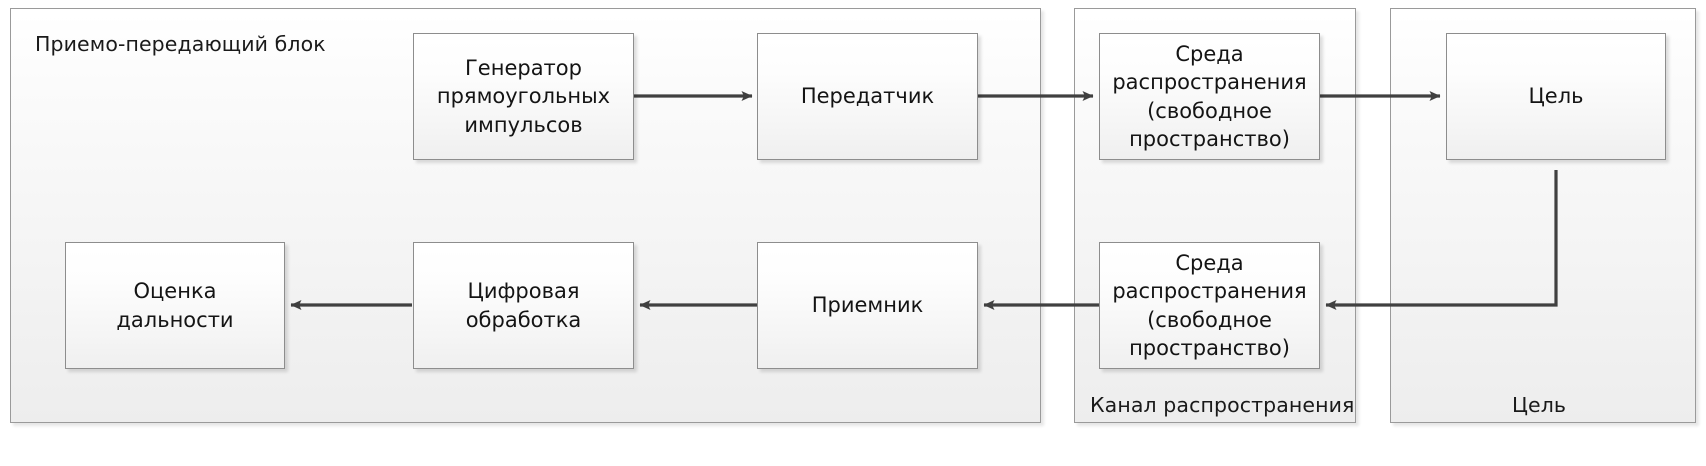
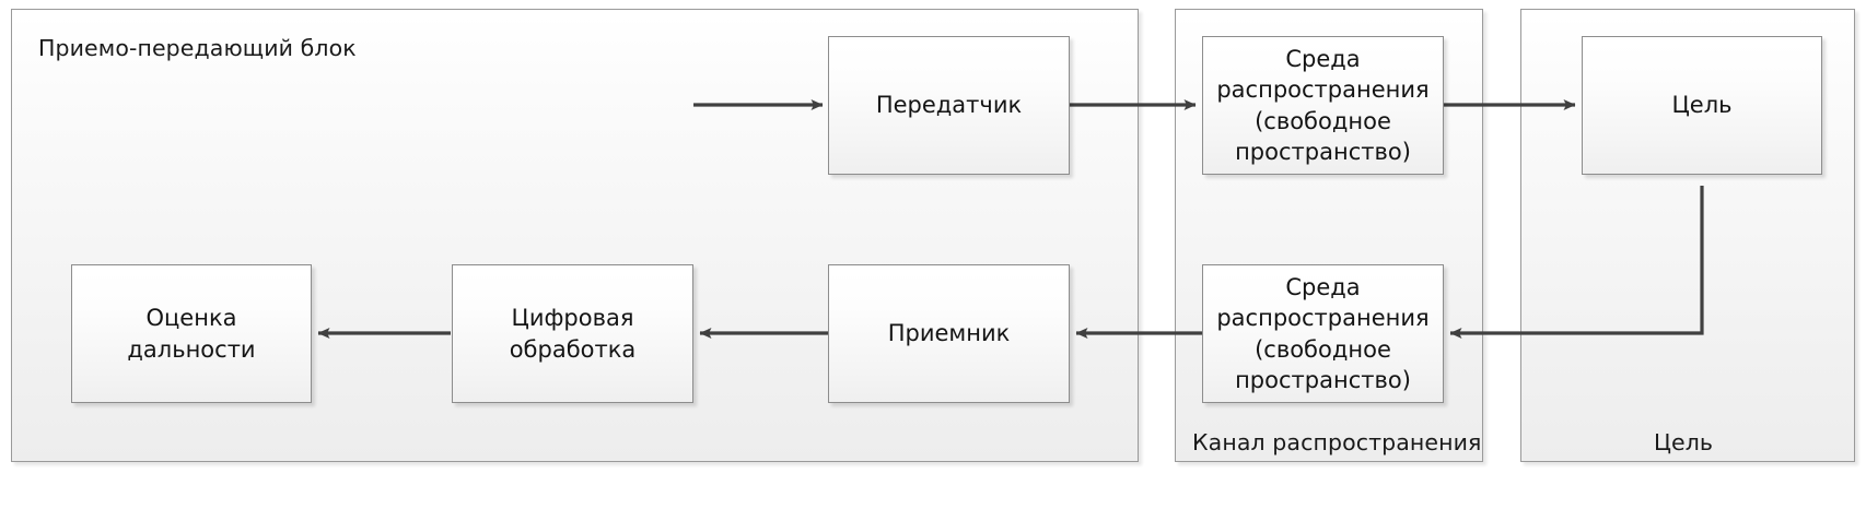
  Приемо-передающий блок
  Канал распространения
  Цель
- Генератор
- прямоугольных
- импульсов
  Передатчик
  Среда
  распространения
  (свободное
  пространство)
  Цель
  Среда
  распространения
  (свободное
  пространство)
  Приемник
  Цифровая
  обработка
  Оценка
  дальности
